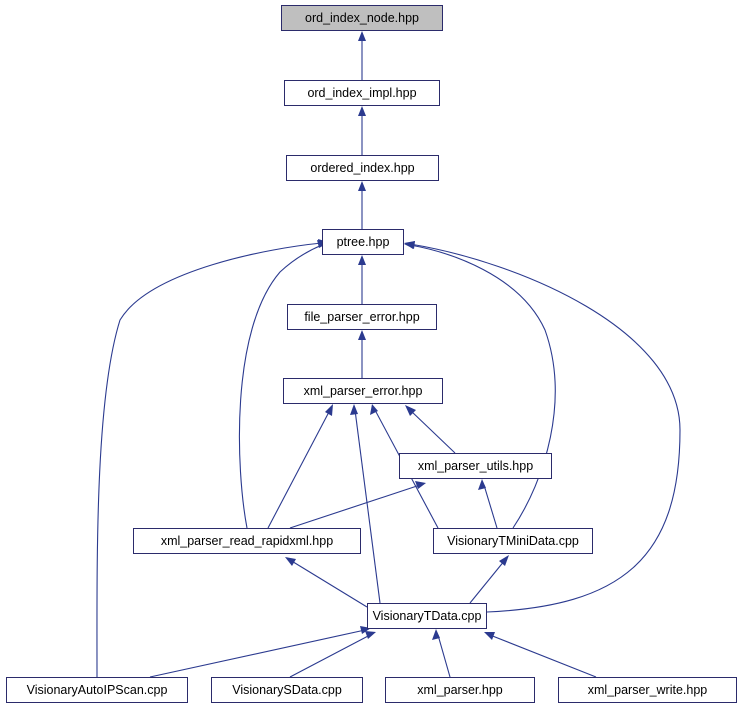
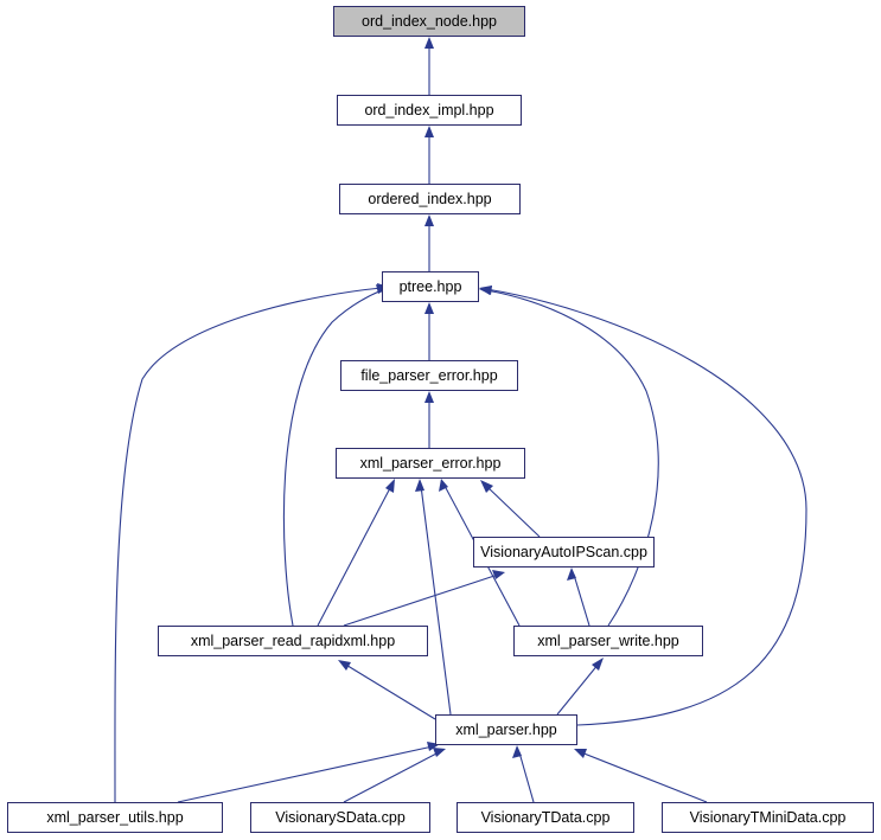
  ord_index_node.hpp
  ord_index_impl.hpp
  ordered_index.hpp
  ptree.hpp
  file_parser_error.hpp
  xml_parser_error.hpp
- xml_parser_utils.hpp
+ VisionaryAutoIPScan.cpp
  xml_parser_read_rapidxml.hpp
- VisionaryTMiniData.cpp
+ xml_parser_write.hpp
- VisionaryTData.cpp
+ xml_parser.hpp
- VisionaryAutoIPScan.cpp
+ xml_parser_utils.hpp
  VisionarySData.cpp
- xml_parser.hpp
+ VisionaryTData.cpp
- xml_parser_write.hpp
+ VisionaryTMiniData.cpp
